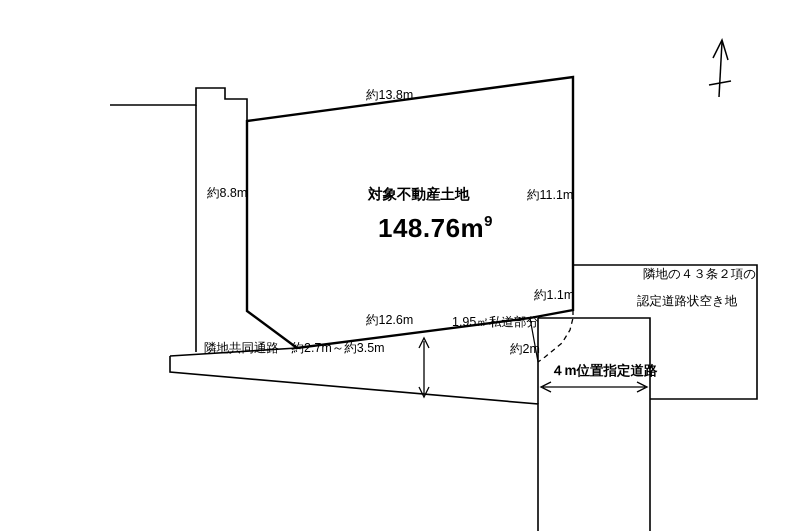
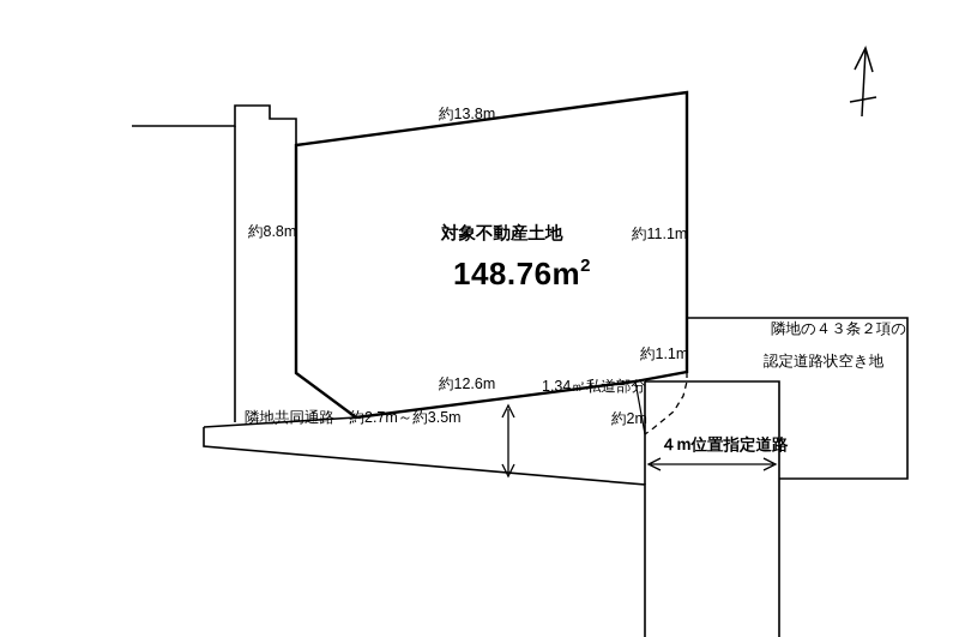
  約13.8m
  約8.8m
  約11.1m
  約12.6m
  約1.1m
  約2m
  対象不動産土地
- 148.76m9
+ 148.76m2
  隣地共同通路 約2.7m～約3.5m
- 1.95㎡私道部分
+ 1.34㎡私道部分
  ４m位置指定道路
  隣地の４３条２項の
  認定道路状空き地
